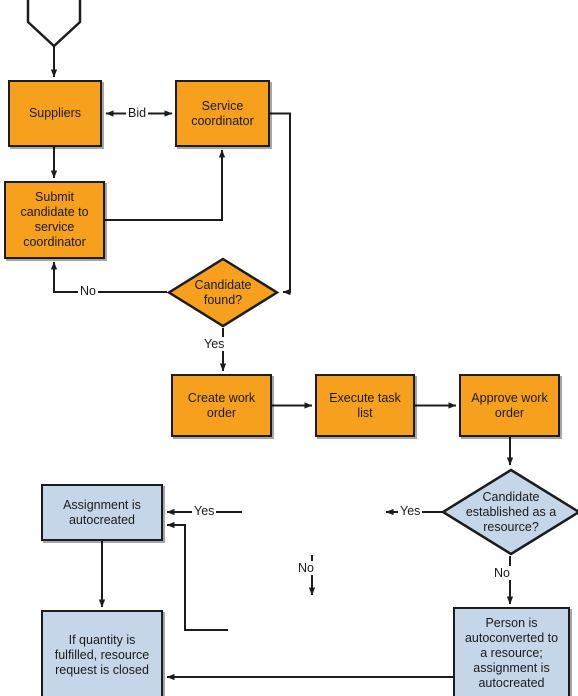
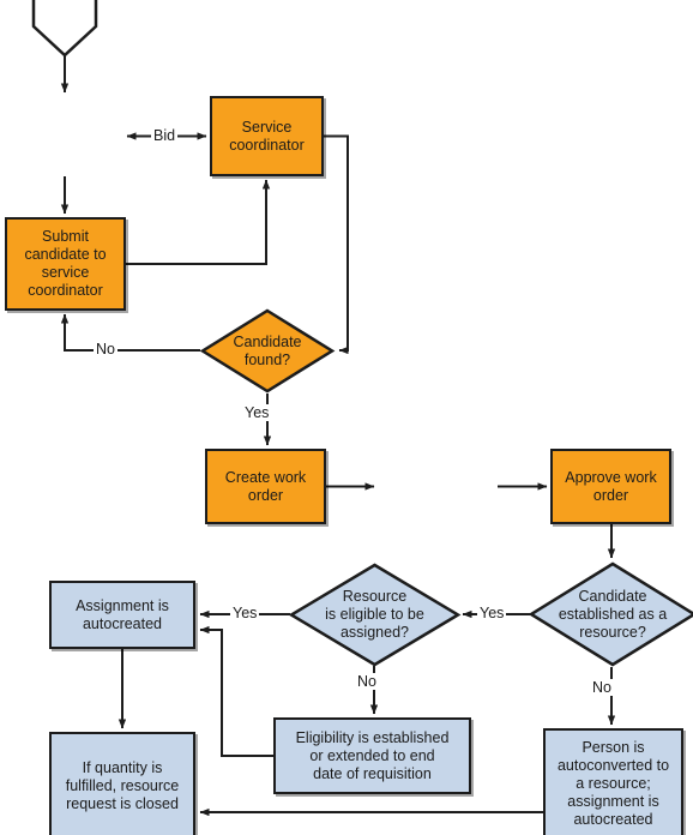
- Suppliers
  Service
  coordinator
  Submit
  candidate to
  service
  coordinator
  Create work
  order
- Execute task
- list
  Approve work
  order
  Assignment is
  autocreated
+ Eligibility is established
+ or extended to end
+ date of requisition
  Person is
  autoconverted to
  a resource;
  assignment is
  autocreated
  If quantity is
  fulfilled, resource
  request is closed
  Candidate
  found?
+ Resource
+ is eligible to be
+ assigned?
  Candidate
  established as a
  resource?
  Bid
  No
  Yes
  Yes
  No
  Yes
  No
